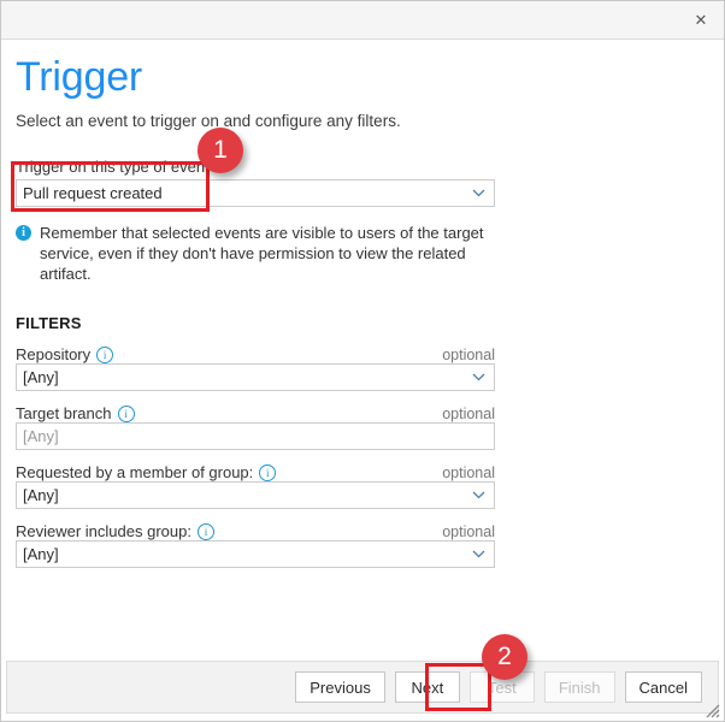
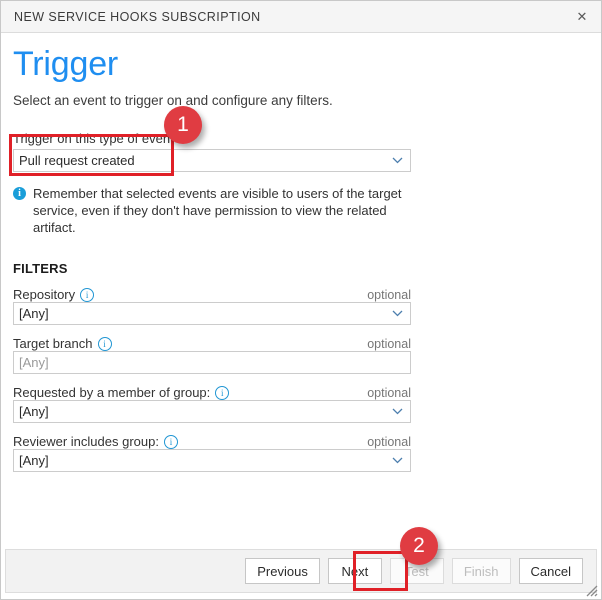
+ NEW SERVICE HOOKS SUBSCRIPTION
  ✕
  Trigger
  Select an event to trigger on and configure any filters.
  Trigger on this type of even
  Pull request created
  i
  Remember that selected events are visible to users of the target service, even if they don't have permission to view the related artifact.
  FILTERS
  Repository
  i
  optional
  [Any]
  Target branch
  i
  optional
  [Any]
  Requested by a member of group:
  i
  optional
  [Any]
  Reviewer includes group:
  i
  optional
  [Any]
  Previous
  Next
  Test
  Finish
  Cancel
  1
  2
